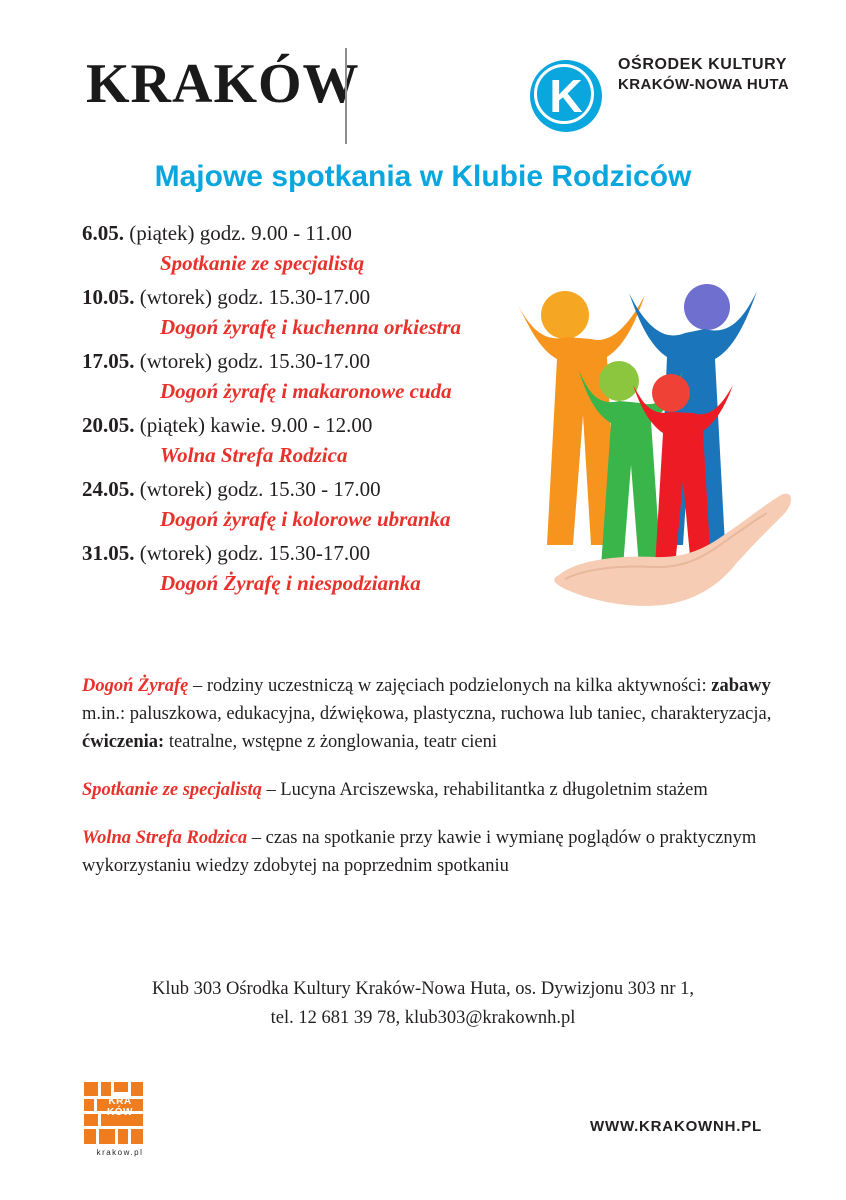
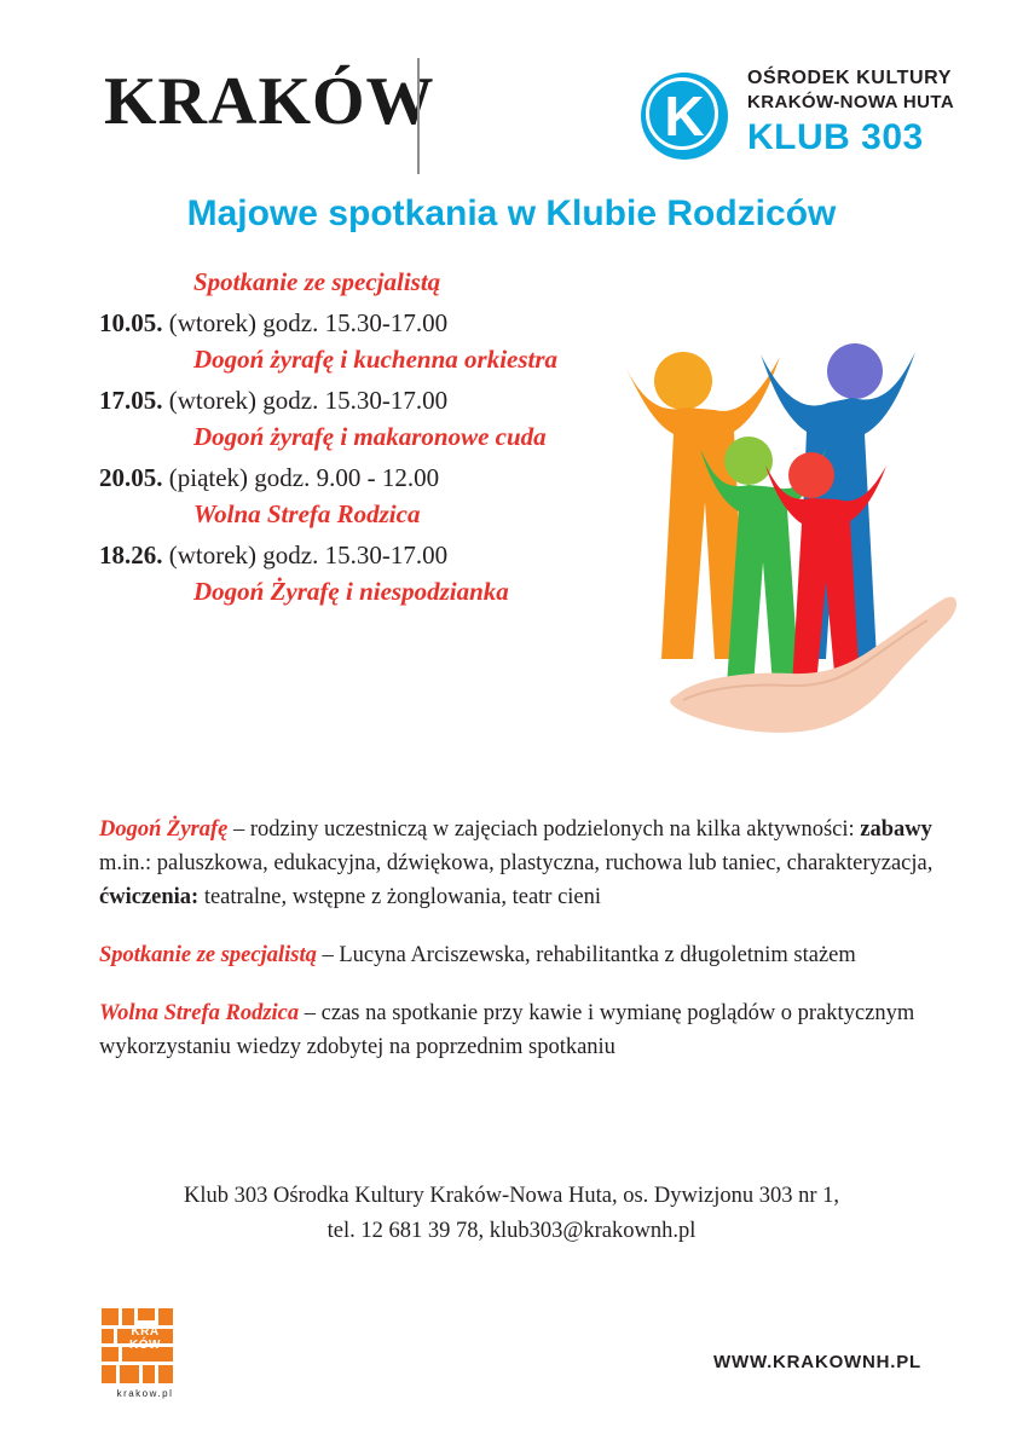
  KRAKÓW
  K
  OŚRODEK KULTURY
  KRAKÓW-NOWA HUTA
+ KLUB 303
  Majowe spotkania w Klubie Rodziców
- 6.05. (piątek) godz. 9.00 - 11.00
  Spotkanie ze specjalistą
  10.05. (wtorek) godz. 15.30-17.00
  Dogoń żyrafę i kuchenna orkiestra
  17.05. (wtorek) godz. 15.30-17.00
  Dogoń żyrafę i makaronowe cuda
- 20.05. (piątek) kawie. 9.00 - 12.00
+ 20.05. (piątek) godz. 9.00 - 12.00
  Wolna Strefa Rodzica
- 24.05. (wtorek) godz. 15.30 - 17.00
- Dogoń żyrafę i kolorowe ubranka
- 31.05. (wtorek) godz. 15.30-17.00
+ 18.26. (wtorek) godz. 15.30-17.00
  Dogoń Żyrafę i niespodzianka
  Dogoń Żyrafę – rodziny uczestniczą w zajęciach podzielonych na kilka aktywności: zabawy m.in.: paluszkowa, edukacyjna, dźwiękowa, plastyczna, ruchowa lub taniec, charakteryzacja, ćwiczenia: teatralne, wstępne z żonglowania, teatr cieni
  Spotkanie ze specjalistą – Lucyna Arciszewska, rehabilitantka z długoletnim stażem
  Wolna Strefa Rodzica – czas na spotkanie przy kawie i wymianę poglądów o praktycznym wykorzystaniu wiedzy zdobytej na poprzednim spotkaniu
  Klub 303 Ośrodka Kultury Kraków-Nowa Huta, os. Dywizjonu 303 nr 1,
  tel. 12 681 39 78, klub303@krakownh.pl
  KRA
  KÓW
  krakow.pl
  WWW.KRAKOWNH.PL
